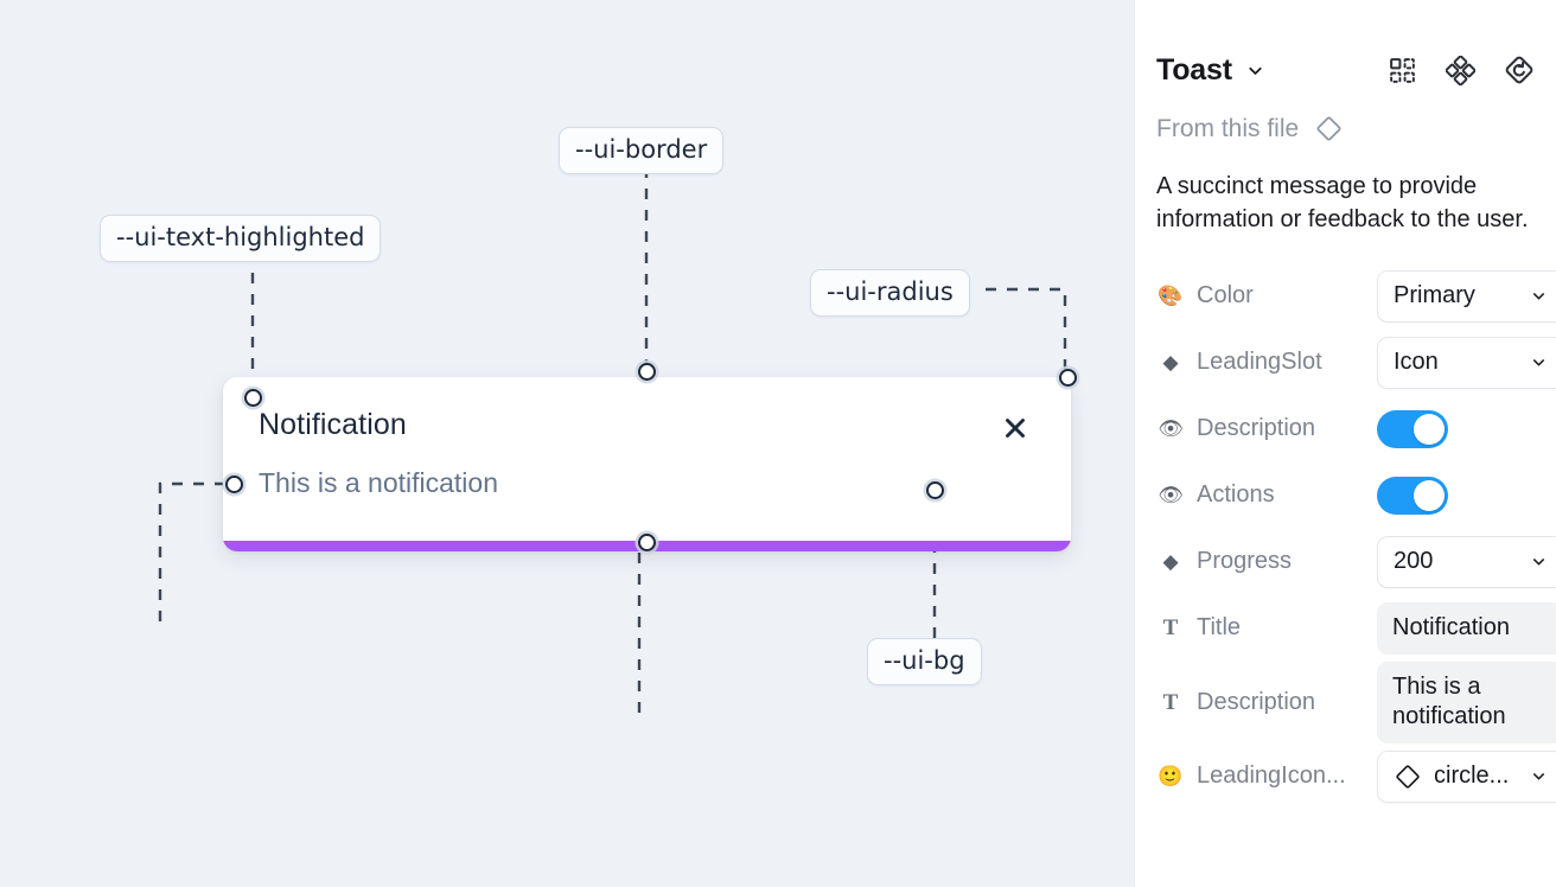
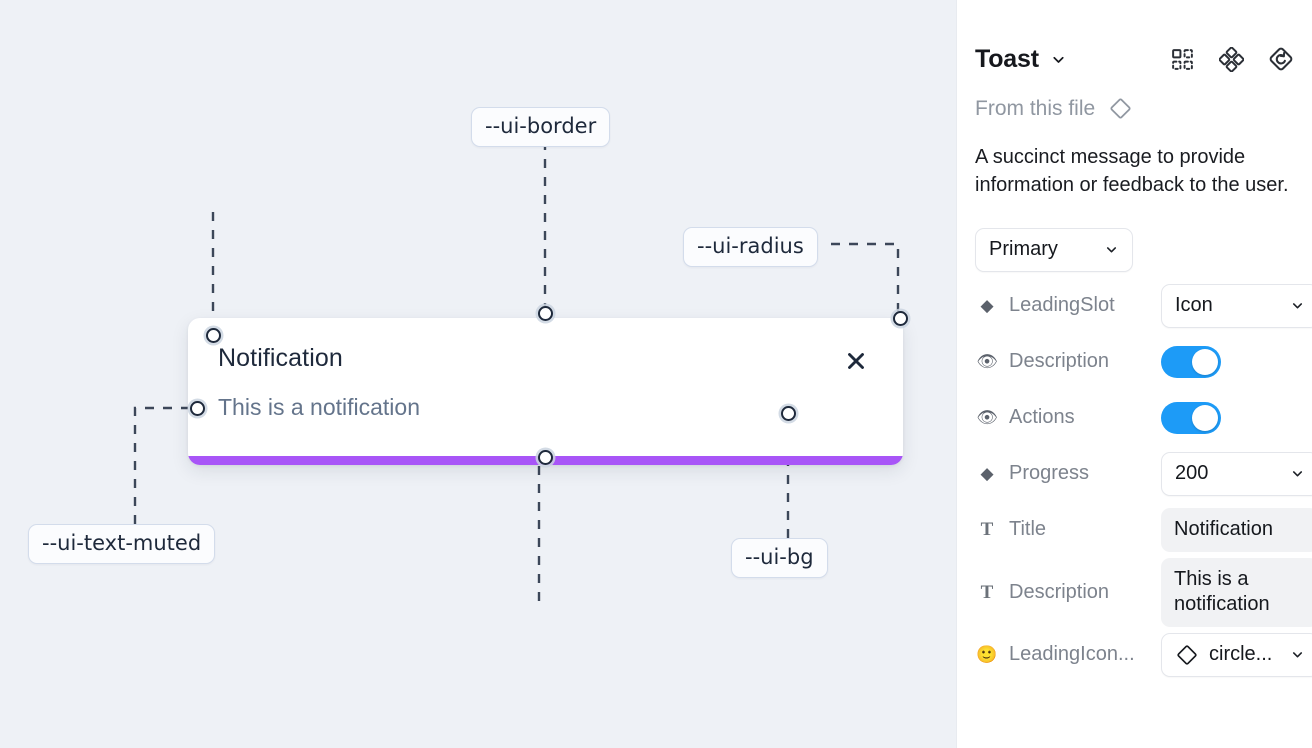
  Notification
  This is a notification
- --ui-text-highlighted
  --ui-border
  --ui-radius
+ --ui-text-muted
  --ui-bg
  Toast
  From this file
  A succinct message to provide information or feedback to the user.
- 🎨
- Color
  Primary
  ◆
  LeadingSlot
  Icon
  👁
  Description
  👁
  Actions
  ◆
  Progress
  200
  T
  Title
  Notification
  T
  Description
  This is a notification
  🙂
  LeadingIcon...
  circle...
